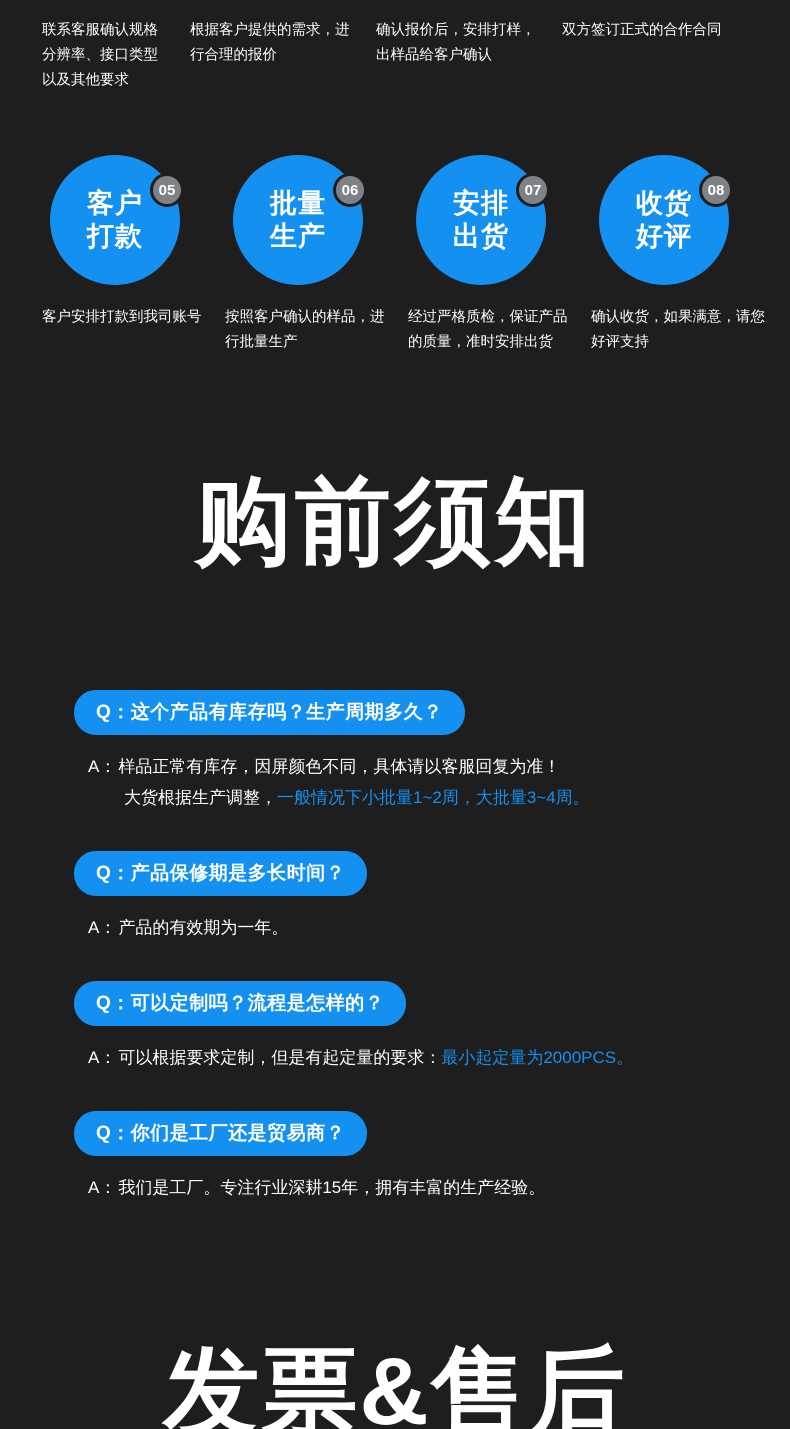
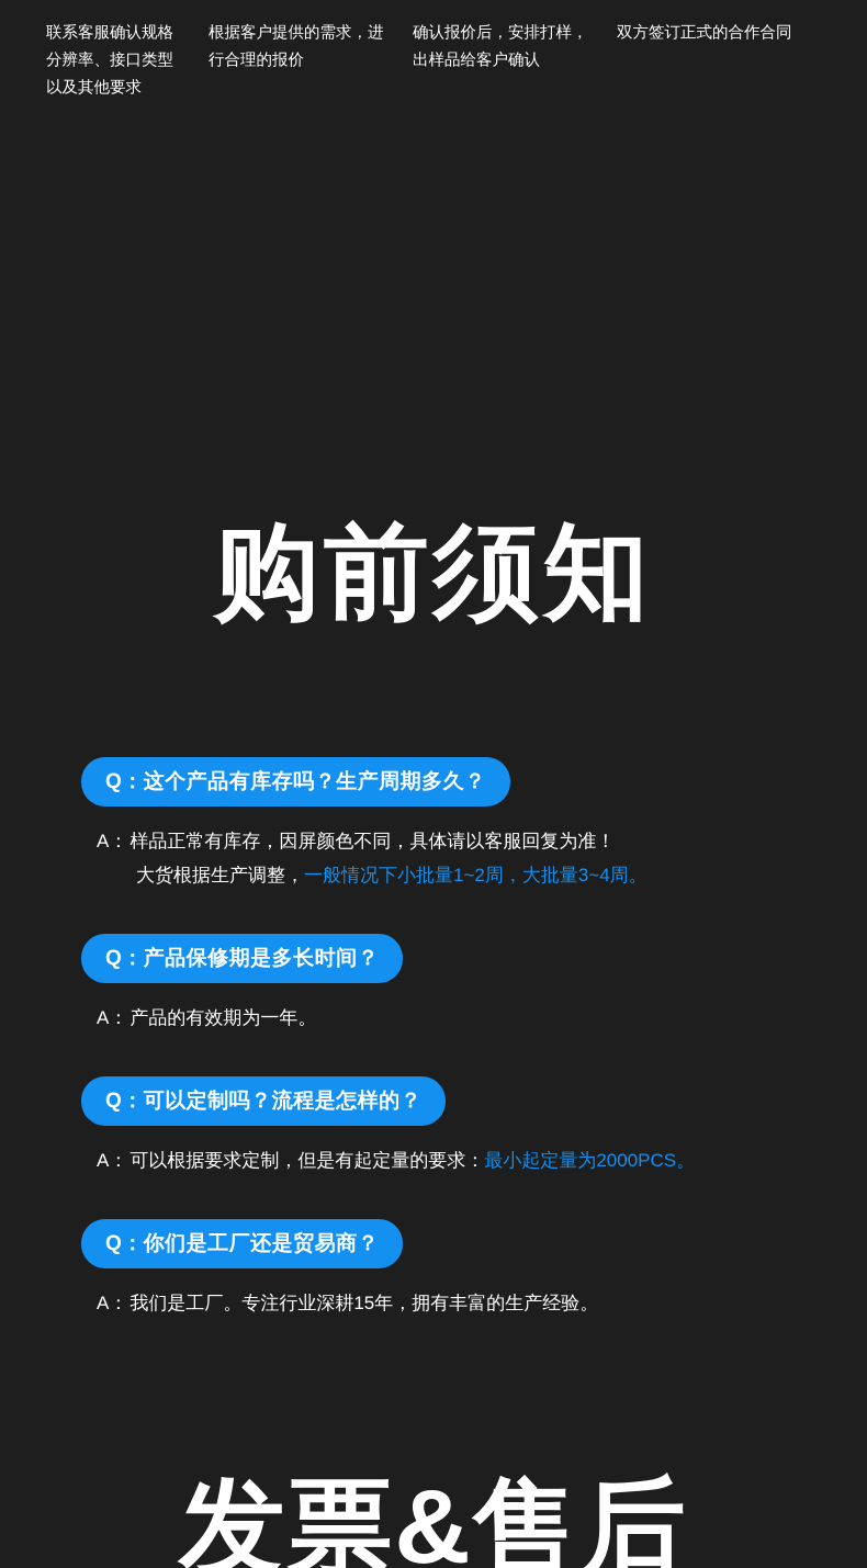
  联系客服确认规格分辨率、接口类型以及其他要求
  根据客户提供的需求，进行合理的报价
  确认报价后，安排打样，出样品给客户确认
  双方签订正式的合作合同
- 客户
- 打款
- 05
- 客户安排打款到我司账号
- 批量
- 生产
- 06
- 按照客户确认的样品，进行批量生产
- 安排
- 出货
- 07
- 经过严格质检，保证产品的质量，准时安排出货
- 收货
- 好评
- 08
- 确认收货，如果满意，请您好评支持
  购前须知
  Q：这个产品有库存吗？生产周期多久？
  A：样品正常有库存，因屏颜色不同，具体请以客服回复为准！
  大货根据生产调整，一般情况下小批量1~2周，大批量3~4周。
  Q：产品保修期是多长时间？
  A：产品的有效期为一年。
  Q：可以定制吗？流程是怎样的？
  A：可以根据要求定制，但是有起定量的要求：最小起定量为2000PCS。
  Q：你们是工厂还是贸易商？
  A：我们是工厂。专注行业深耕15年，拥有丰富的生产经验。
  发票&售后
